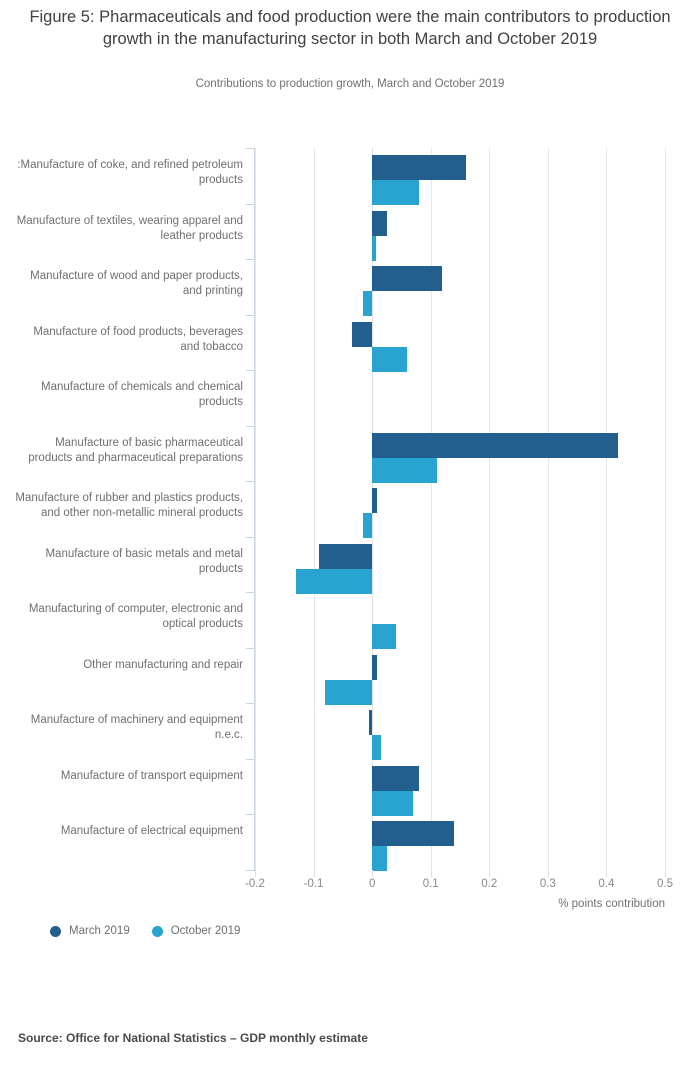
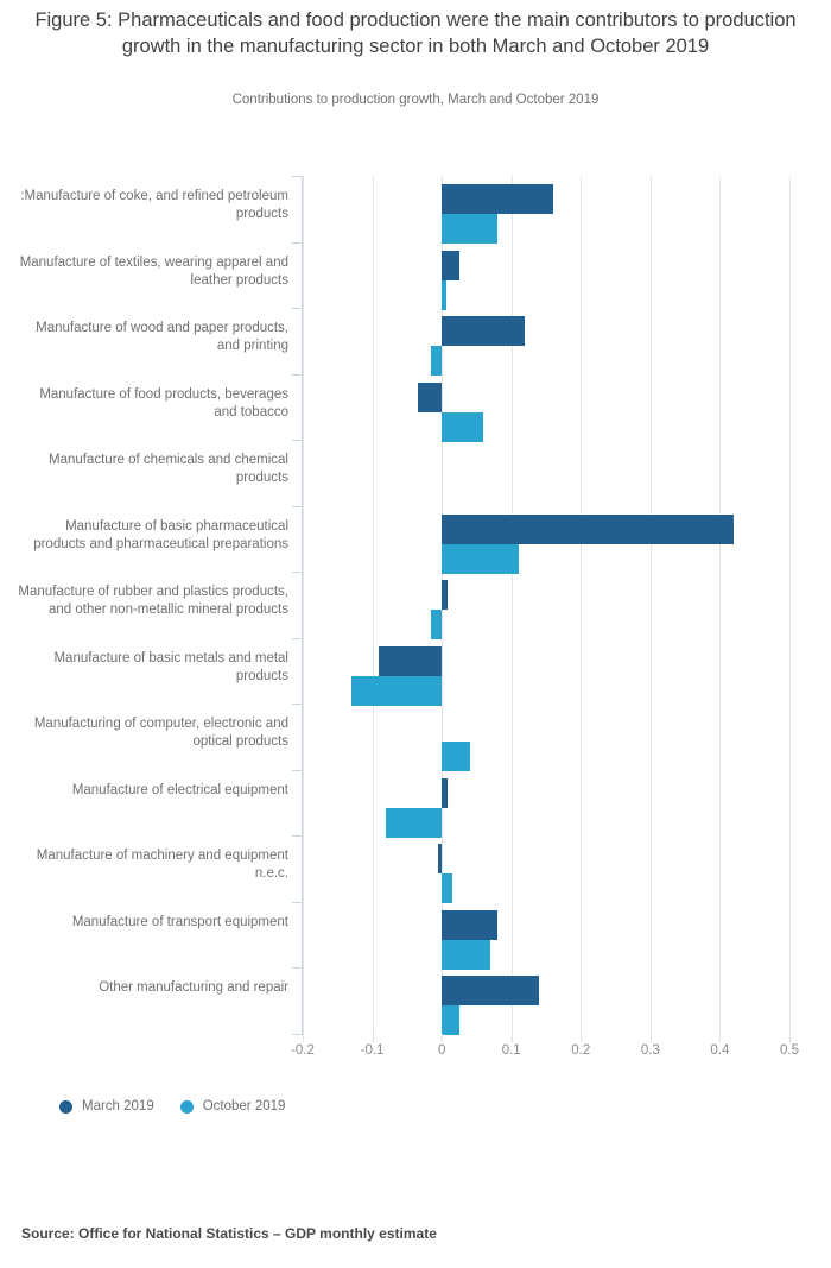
  Figure 5: Pharmaceuticals and food production were the main contributors to production growth in the manufacturing sector in both March and October 2019
  Contributions to production growth, March and October 2019
  :Manufacture of coke, and refined petroleum products
  Manufacture of textiles, wearing apparel and leather products
  Manufacture of wood and paper products, and printing
  Manufacture of food products, beverages and tobacco
  Manufacture of chemicals and chemical products
  Manufacture of basic pharmaceutical products and pharmaceutical preparations
  Manufacture of rubber and plastics products, and other non-metallic mineral products
  Manufacture of basic metals and metal products
  Manufacturing of computer, electronic and optical products
- Other manufacturing and repair
+ Manufacture of electrical equipment
  Manufacture of machinery and equipment n.e.c.
  Manufacture of transport equipment
- Manufacture of electrical equipment
+ Other manufacturing and repair
  -0.2
  -0.1
  0
  0.1
  0.2
  0.3
  0.4
  0.5
- % points contribution
  March 2019
  October 2019
  Source: Office for National Statistics – GDP monthly estimate
